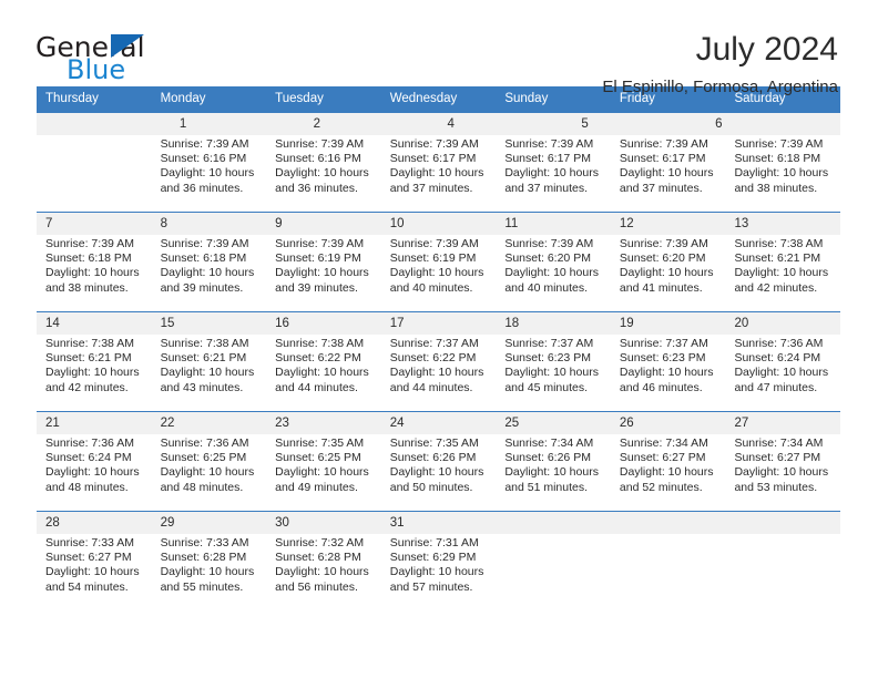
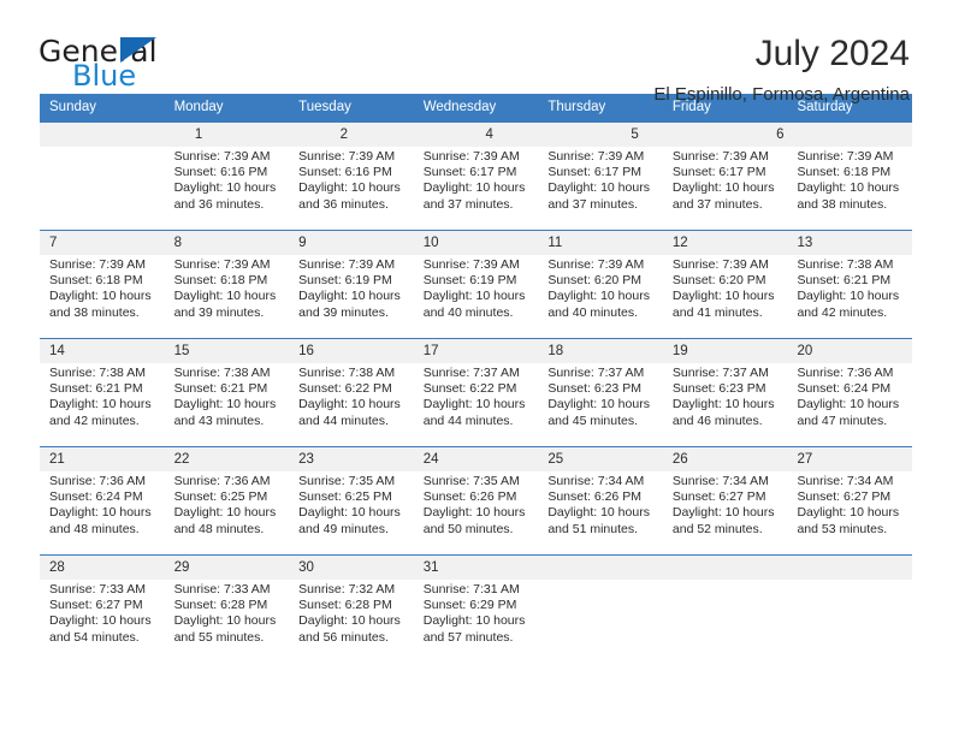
  General
  Blue
  July 2024
  El Espinillo, Formosa, Argentina
- Thursday
+ Sunday
  Monday
  Tuesday
  Wednesday
- Sunday
+ Thursday
  Friday
  Saturday
  1
  2
  4
  5
  6
  Sunrise: 7:39 AM
  Sunset: 6:16 PM
  Daylight: 10 hours
  and 36 minutes.
  Sunrise: 7:39 AM
  Sunset: 6:16 PM
  Daylight: 10 hours
  and 36 minutes.
  Sunrise: 7:39 AM
  Sunset: 6:17 PM
  Daylight: 10 hours
  and 37 minutes.
  Sunrise: 7:39 AM
  Sunset: 6:17 PM
  Daylight: 10 hours
  and 37 minutes.
  Sunrise: 7:39 AM
  Sunset: 6:17 PM
  Daylight: 10 hours
  and 37 minutes.
  Sunrise: 7:39 AM
  Sunset: 6:18 PM
  Daylight: 10 hours
  and 38 minutes.
  7
  8
  9
  10
  11
  12
  13
  Sunrise: 7:39 AM
  Sunset: 6:18 PM
  Daylight: 10 hours
  and 38 minutes.
  Sunrise: 7:39 AM
  Sunset: 6:18 PM
  Daylight: 10 hours
  and 39 minutes.
  Sunrise: 7:39 AM
  Sunset: 6:19 PM
  Daylight: 10 hours
  and 39 minutes.
  Sunrise: 7:39 AM
  Sunset: 6:19 PM
  Daylight: 10 hours
  and 40 minutes.
  Sunrise: 7:39 AM
  Sunset: 6:20 PM
  Daylight: 10 hours
  and 40 minutes.
  Sunrise: 7:39 AM
  Sunset: 6:20 PM
  Daylight: 10 hours
  and 41 minutes.
  Sunrise: 7:38 AM
  Sunset: 6:21 PM
  Daylight: 10 hours
  and 42 minutes.
  14
  15
  16
  17
  18
  19
  20
  Sunrise: 7:38 AM
  Sunset: 6:21 PM
  Daylight: 10 hours
  and 42 minutes.
  Sunrise: 7:38 AM
  Sunset: 6:21 PM
  Daylight: 10 hours
  and 43 minutes.
  Sunrise: 7:38 AM
  Sunset: 6:22 PM
  Daylight: 10 hours
  and 44 minutes.
  Sunrise: 7:37 AM
  Sunset: 6:22 PM
  Daylight: 10 hours
  and 44 minutes.
  Sunrise: 7:37 AM
  Sunset: 6:23 PM
  Daylight: 10 hours
  and 45 minutes.
  Sunrise: 7:37 AM
  Sunset: 6:23 PM
  Daylight: 10 hours
  and 46 minutes.
  Sunrise: 7:36 AM
  Sunset: 6:24 PM
  Daylight: 10 hours
  and 47 minutes.
  21
  22
  23
  24
  25
  26
  27
  Sunrise: 7:36 AM
  Sunset: 6:24 PM
  Daylight: 10 hours
  and 48 minutes.
  Sunrise: 7:36 AM
  Sunset: 6:25 PM
  Daylight: 10 hours
  and 48 minutes.
  Sunrise: 7:35 AM
  Sunset: 6:25 PM
  Daylight: 10 hours
  and 49 minutes.
  Sunrise: 7:35 AM
  Sunset: 6:26 PM
  Daylight: 10 hours
  and 50 minutes.
  Sunrise: 7:34 AM
  Sunset: 6:26 PM
  Daylight: 10 hours
  and 51 minutes.
  Sunrise: 7:34 AM
  Sunset: 6:27 PM
  Daylight: 10 hours
  and 52 minutes.
  Sunrise: 7:34 AM
  Sunset: 6:27 PM
  Daylight: 10 hours
  and 53 minutes.
  28
  29
  30
  31
  Sunrise: 7:33 AM
  Sunset: 6:27 PM
  Daylight: 10 hours
  and 54 minutes.
  Sunrise: 7:33 AM
  Sunset: 6:28 PM
  Daylight: 10 hours
  and 55 minutes.
  Sunrise: 7:32 AM
  Sunset: 6:28 PM
  Daylight: 10 hours
  and 56 minutes.
  Sunrise: 7:31 AM
  Sunset: 6:29 PM
  Daylight: 10 hours
  and 57 minutes.
